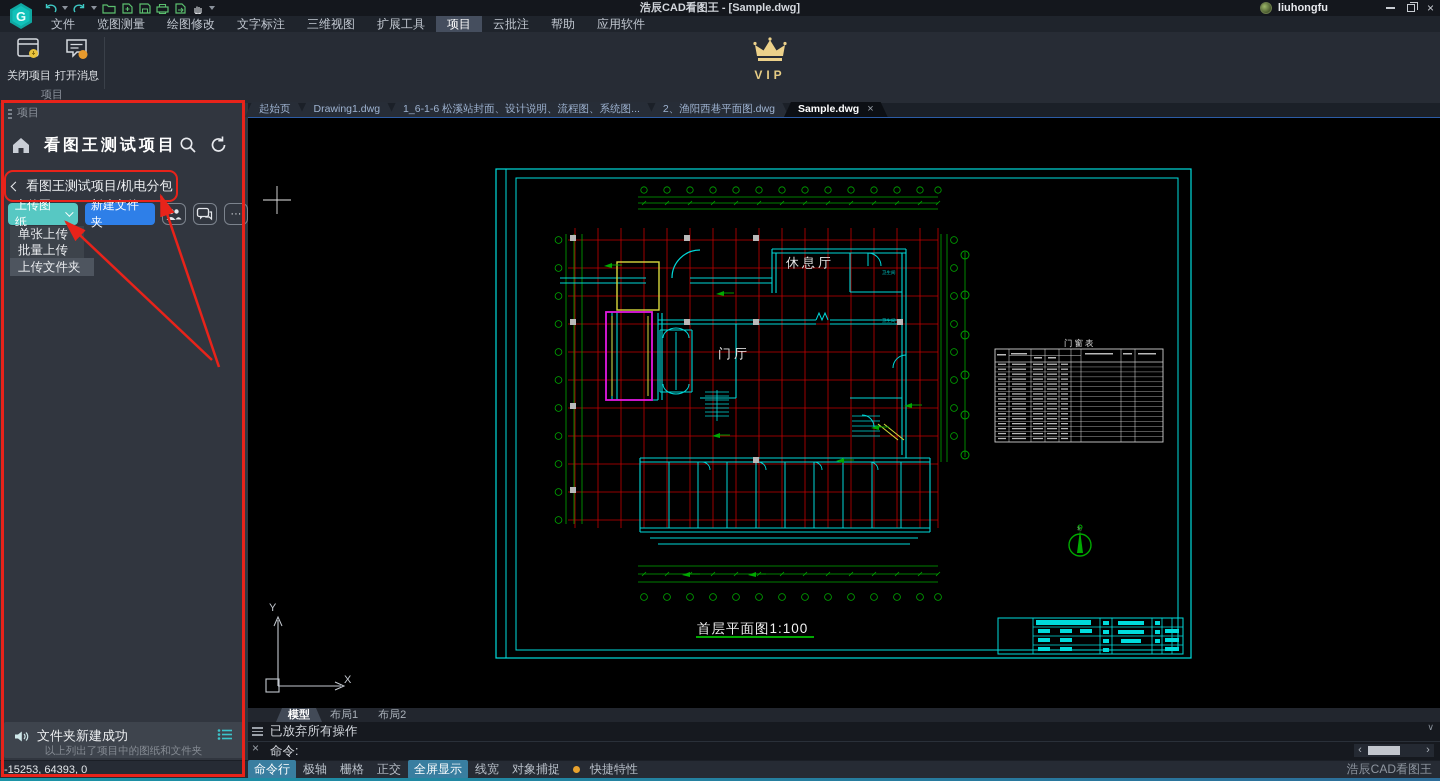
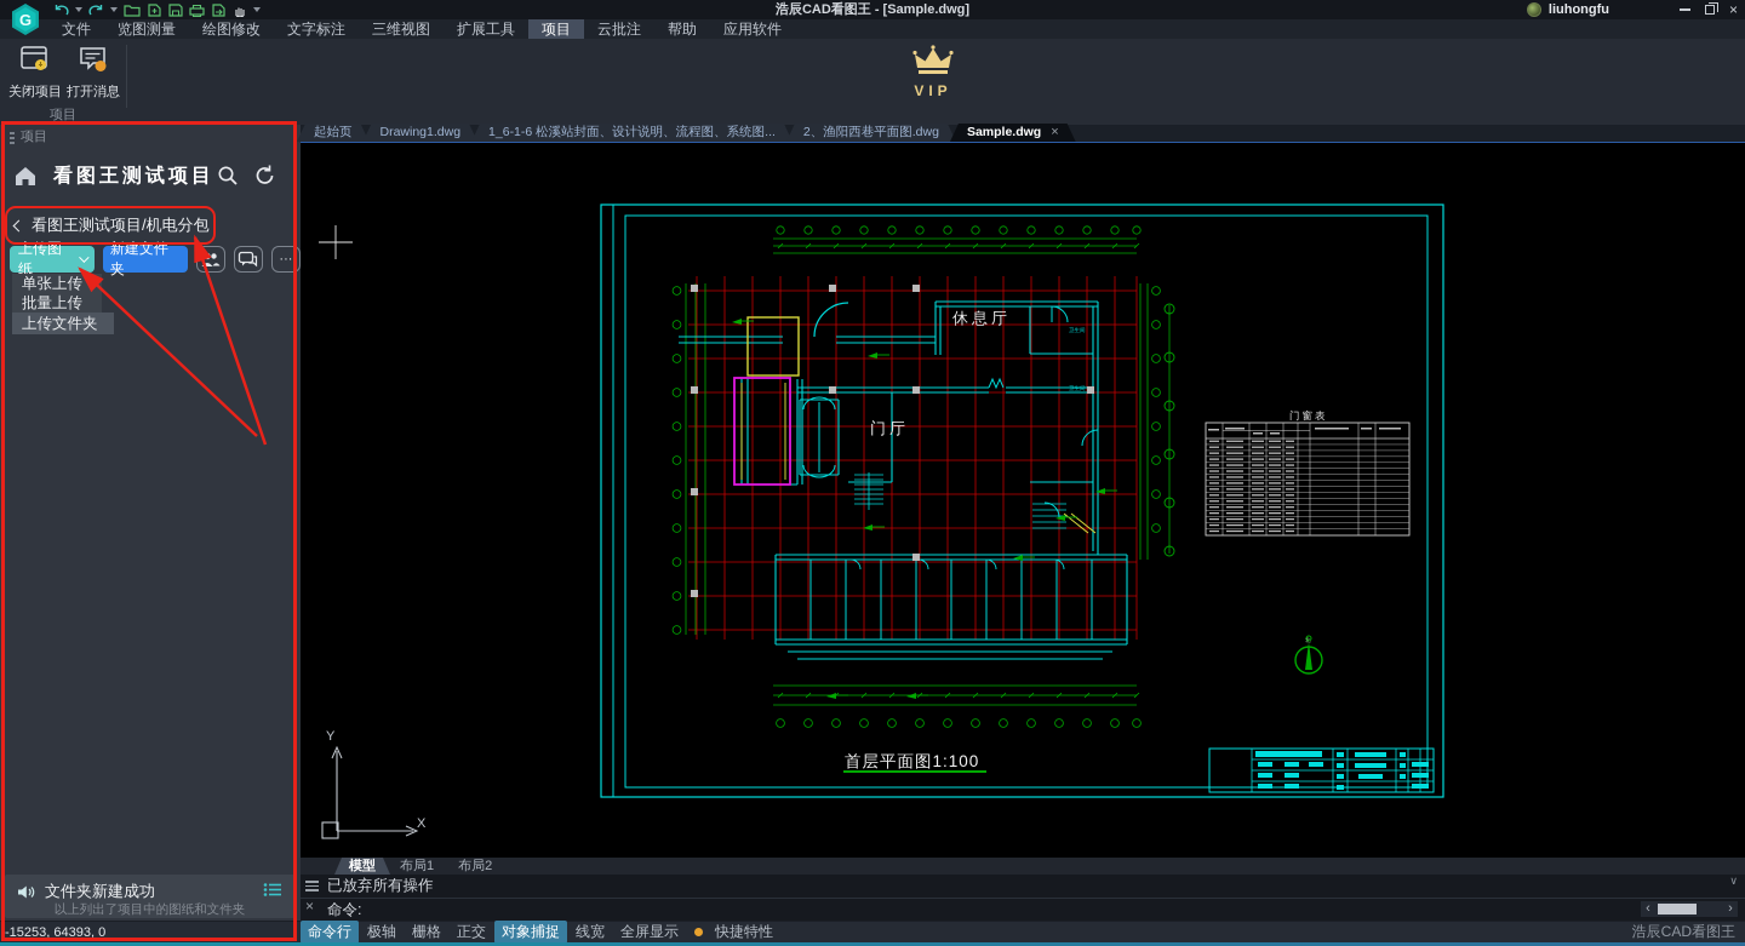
  G
  浩辰CAD看图王 - [Sample.dwg]
  liuhongfu
  ×
  文件
  览图测量
  绘图修改
  文字标注
  三维视图
  扩展工具
  项目
  云批注
  帮助
  应用软件
  关闭项目
  打开消息
  项目
  VIP
  项目
  看图王测试项目
  看图王测试项目/机电分包
  上传图纸
  新建文件夹
  ···
  单张上传
  批量上传
  上传文件夹
  文件夹新建成功
  以上列出了项目中的图纸和文件夹
  起始页
  Drawing1.dwg
  1_6-1-6 松溪站封面、设计说明、流程图、系统图...
  2、渔阳西巷平面图.dwg
  Sample.dwg
  ×
  休息厅
  门厅
  首层平面图1:100
  门窗表
  Y
  X
  模型
  布局1
  布局2
  ×
  已放弃所有操作
  命令:
  ∨
  ‹
  ›
  -15253, 64393, 0
  命令行
  极轴
  栅格
  正交
- 全屏显示
+ 对象捕捉
  线宽
- 对象捕捉
+ 全屏显示
  快捷特性
  浩辰CAD看图王
